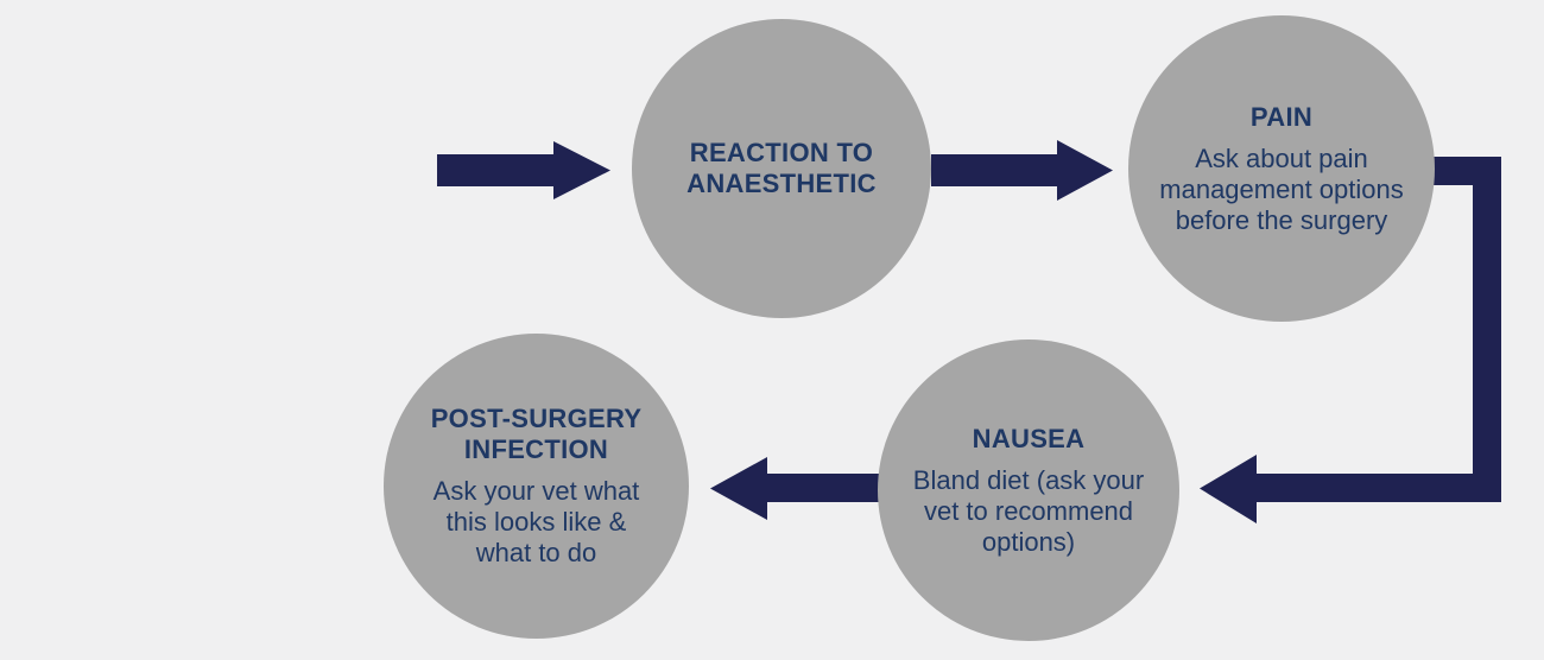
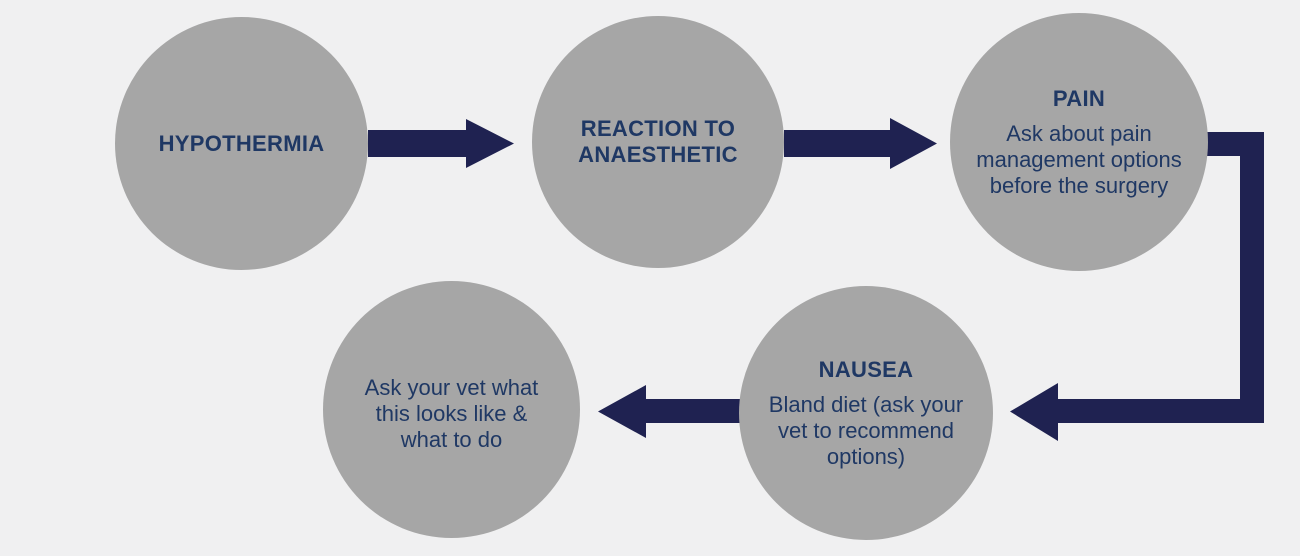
+ HYPOTHERMIA
  REACTION TO
  ANAESTHETIC
  PAIN
  Ask about pain
  management options
  before the surgery
  NAUSEA
  Bland diet (ask your
  vet to recommend
  options)
- POST-SURGERY
- INFECTION
  Ask your vet what
  this looks like &
  what to do
